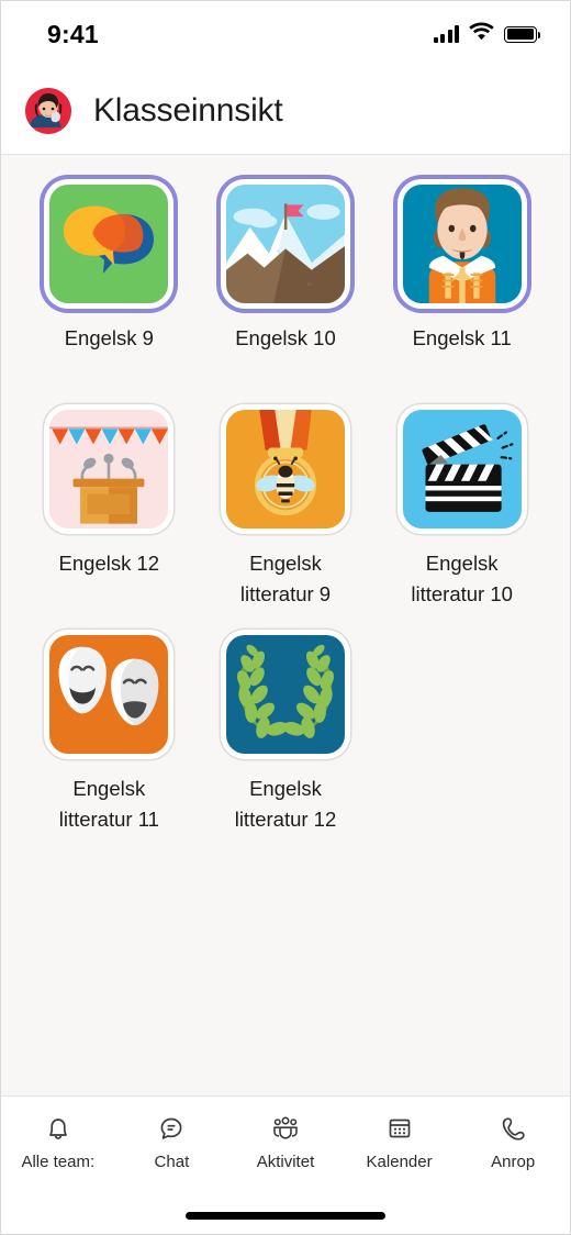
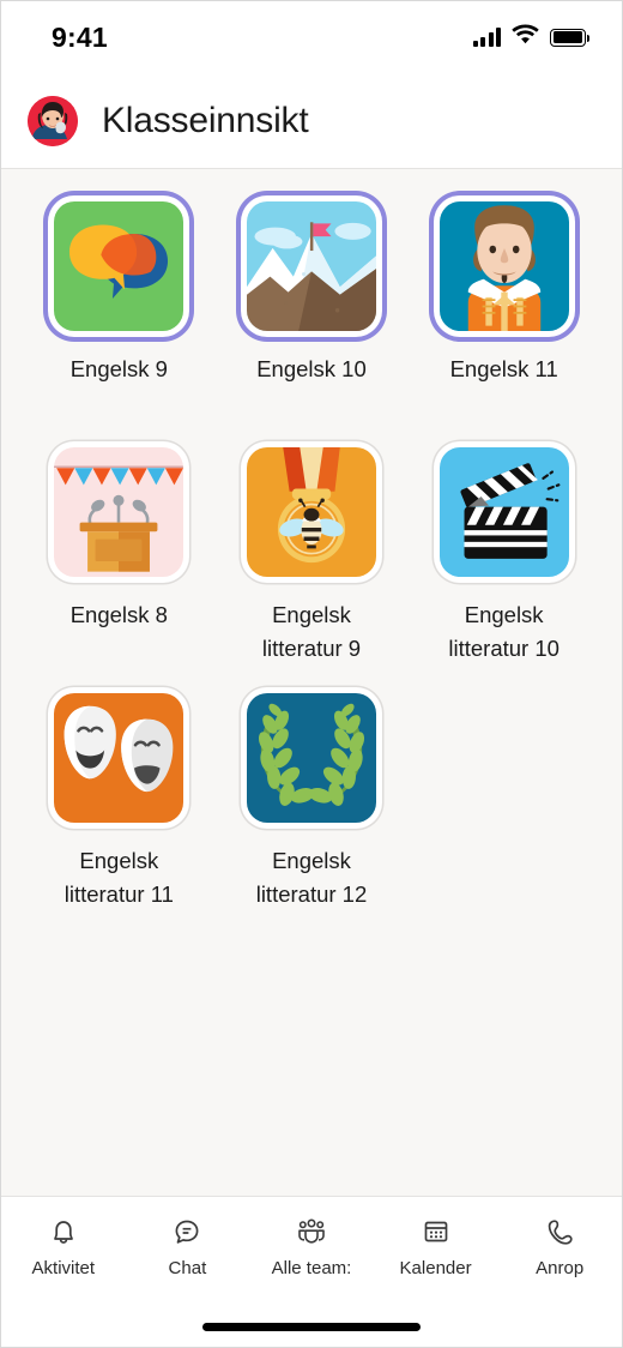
  9:41
  Klasseinnsikt
  Engelsk 9
  Engelsk 10
  Engelsk 11
- Engelsk 12
+ Engelsk 8
  Engelsk litteratur 9
  Engelsk litteratur 10
  Engelsk litteratur 11
  Engelsk litteratur 12
- Alle team:
+ Aktivitet
  Chat
- Aktivitet
+ Alle team:
  Kalender
  Anrop
